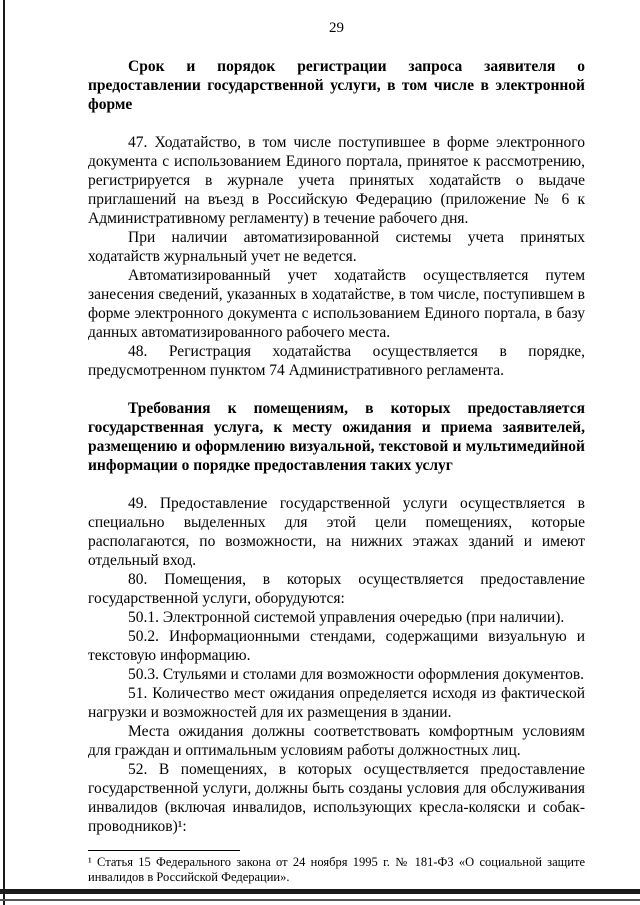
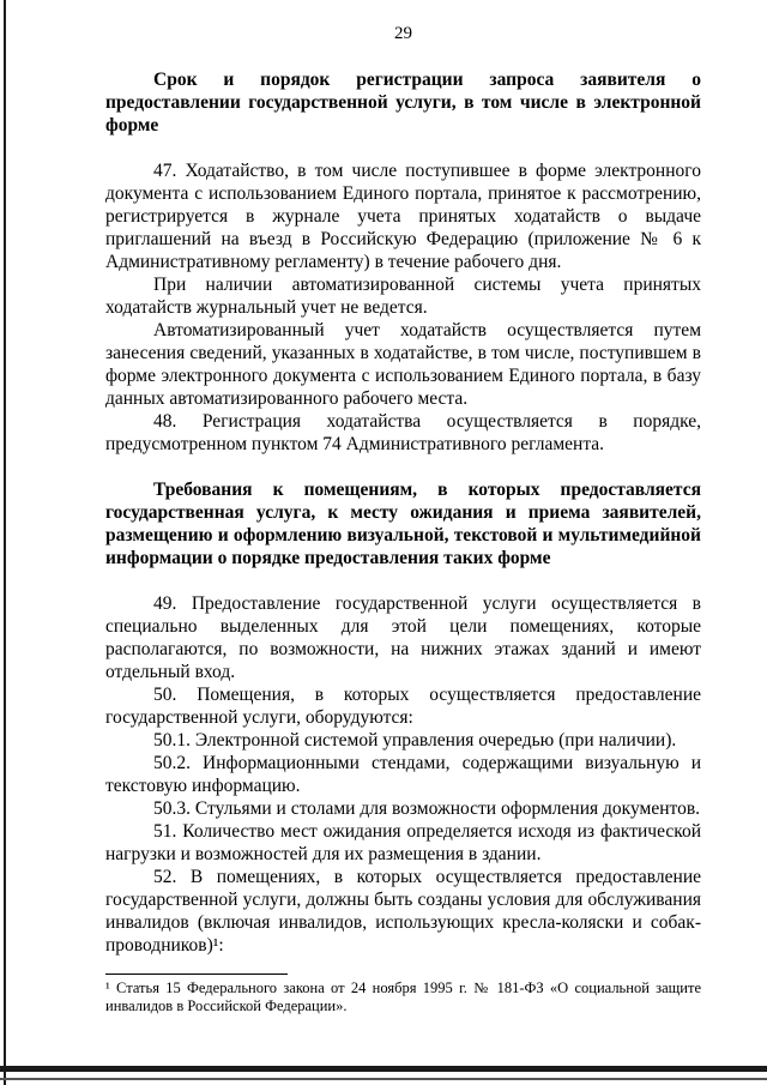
  29
  Срок и порядок регистрации запроса заявителя о предоставлении государственной услуги, в том числе в электронной форме
  47. Ходатайство, в том числе поступившее в форме электронного документа с использованием Единого портала, принятое к рассмотрению, регистрируется в журнале учета принятых ходатайств о выдаче приглашений на въезд в Российскую Федерацию (приложение № 6 к Административному регламенту) в течение рабочего дня.
  При наличии автоматизированной системы учета принятых ходатайств журнальный учет не ведется.
  Автоматизированный учет ходатайств осуществляется путем занесения сведений, указанных в ходатайстве, в том числе, поступившем в форме электронного документа с использованием Единого портала, в базу данных автоматизированного рабочего места.
  48. Регистрация ходатайства осуществляется в порядке, предусмотренном пунктом 74 Административного регламента.
- Требования к помещениям, в которых предоставляется государственная услуга, к месту ожидания и приема заявителей, размещению и оформлению визуальной, текстовой и мультимедийной информации о порядке предоставления таких услуг
+ Требования к помещениям, в которых предоставляется государственная услуга, к месту ожидания и приема заявителей, размещению и оформлению визуальной, текстовой и мультимедийной информации о порядке предоставления таких форме
  49. Предоставление государственной услуги осуществляется в специально выделенных для этой цели помещениях, которые располагаются, по возможности, на нижних этажах зданий и имеют отдельный вход.
- 80. Помещения, в которых осуществляется предоставление государственной услуги, оборудуются:
+ 50. Помещения, в которых осуществляется предоставление государственной услуги, оборудуются:
  50.1. Электронной системой управления очередью (при наличии).
  50.2. Информационными стендами, содержащими визуальную и текстовую информацию.
  50.3. Стульями и столами для возможности оформления документов.
  51. Количество мест ожидания определяется исходя из фактической нагрузки и возможностей для их размещения в здании.
- Места ожидания должны соответствовать комфортным условиям для граждан и оптимальным условиям работы должностных лиц.
  52. В помещениях, в которых осуществляется предоставление государственной услуги, должны быть созданы условия для обслуживания инвалидов (включая инвалидов, использующих кресла-коляски и собак-проводников)¹:
  ¹ Статья 15 Федерального закона от 24 ноября 1995 г. № 181-ФЗ «О социальной защите инвалидов в Российской Федерации».
